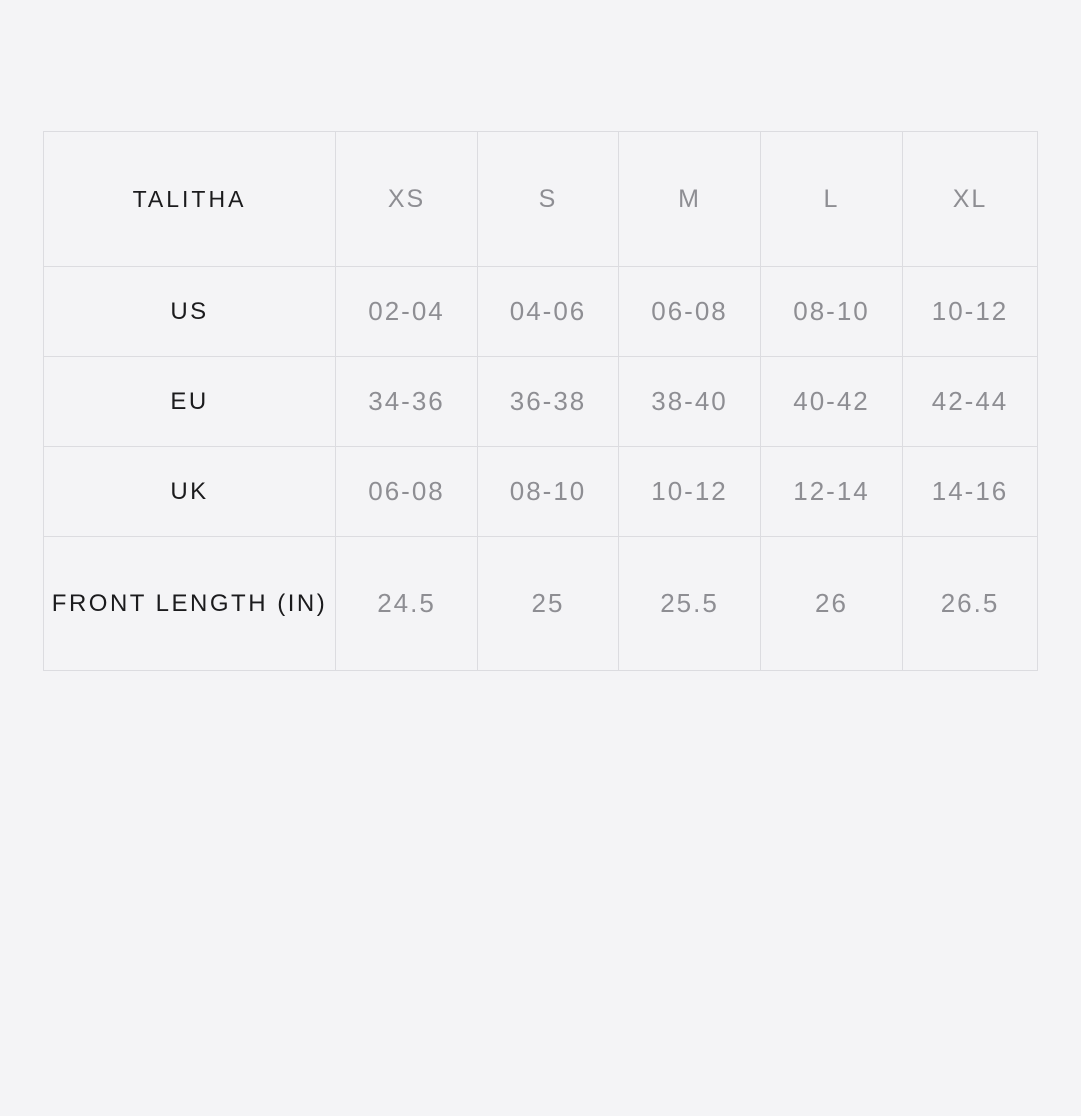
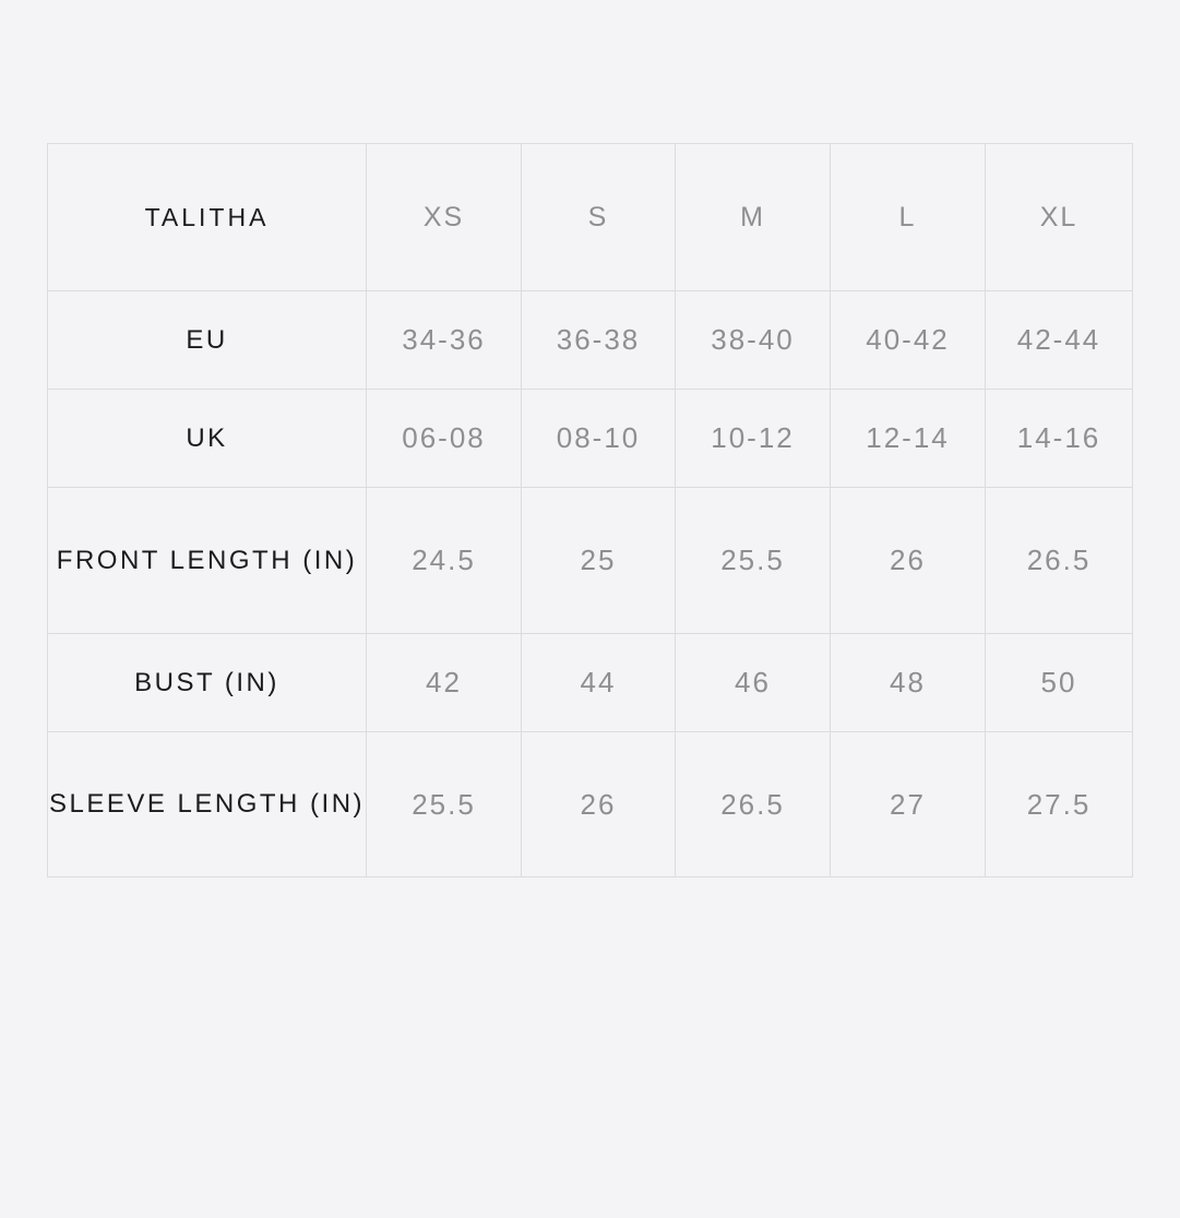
  TALITHA	XS	S	M	L	XL
- US	02-04	04-06	06-08	08-10	10-12
  EU	34-36	36-38	38-40	40-42	42-44
  UK	06-08	08-10	10-12	12-14	14-16
  FRONT LENGTH (IN)	24.5	25	25.5	26	26.5
+ BUST (IN)	42	44	46	48	50
+ SLEEVE LENGTH (IN)	25.5	26	26.5	27	27.5
